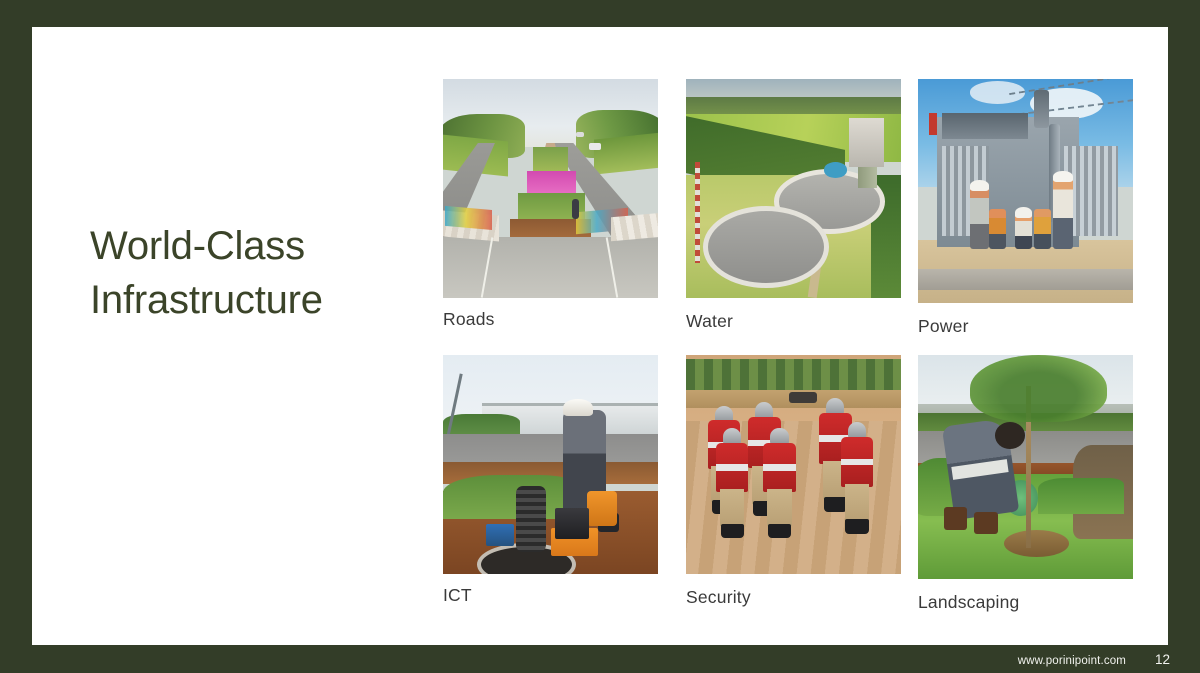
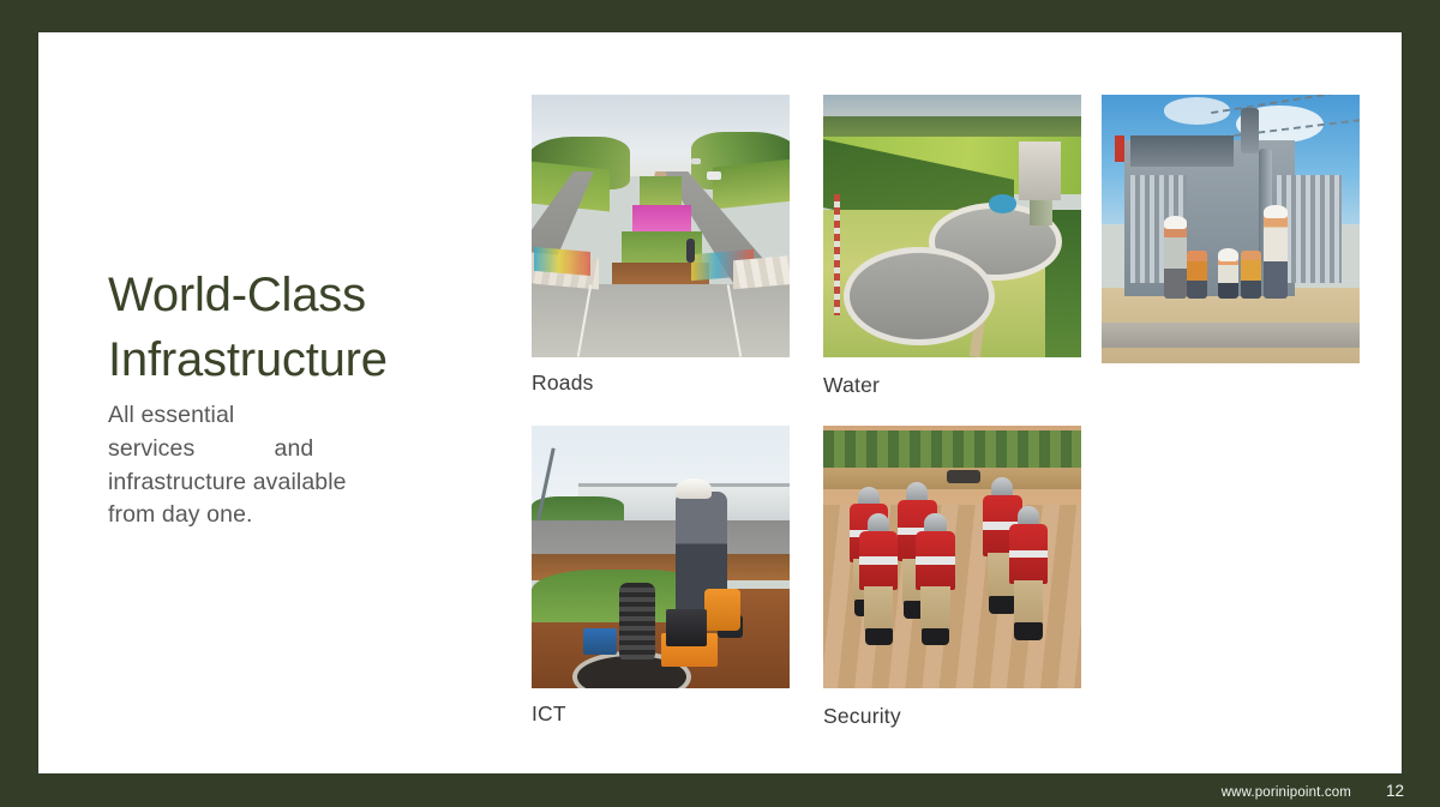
  World-Class
  Infrastructure
+ All essential
+ services and
+ infrastructure available
+ from day one.
  Roads
  Water
- Power
  ICT
  Security
- Landscaping
  www.porinipoint.com
  12
